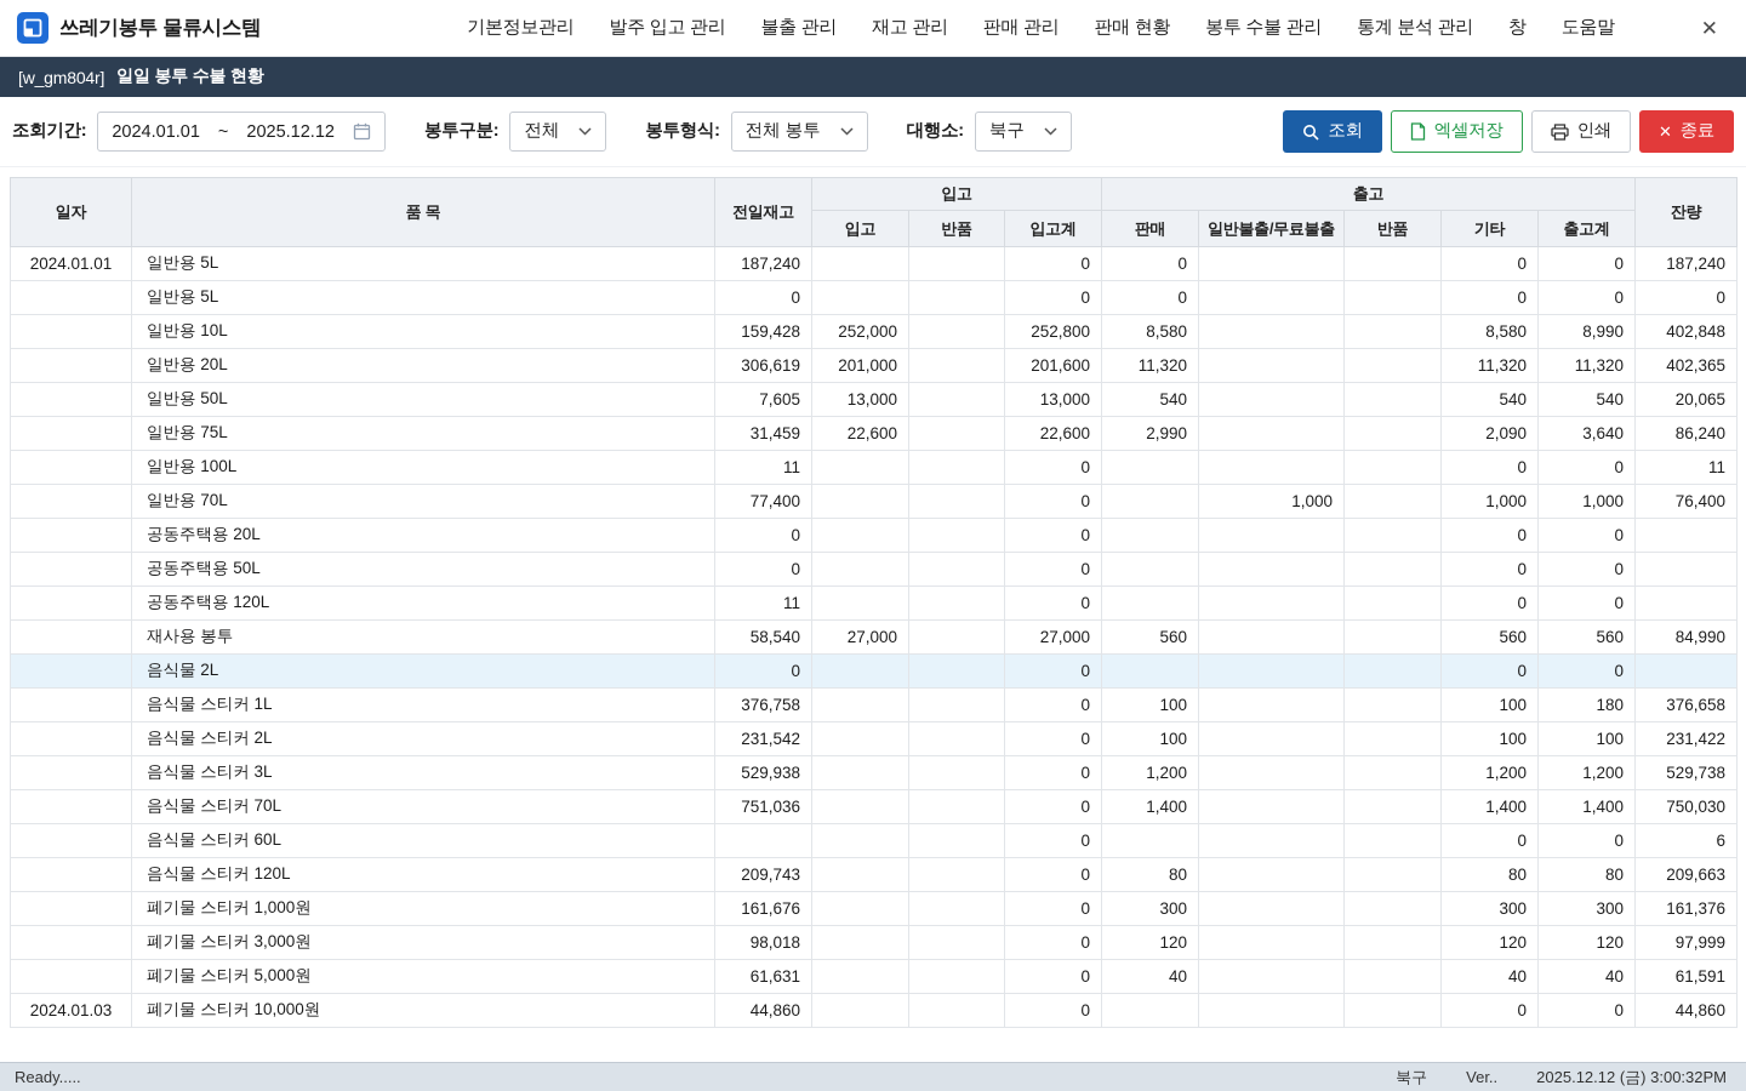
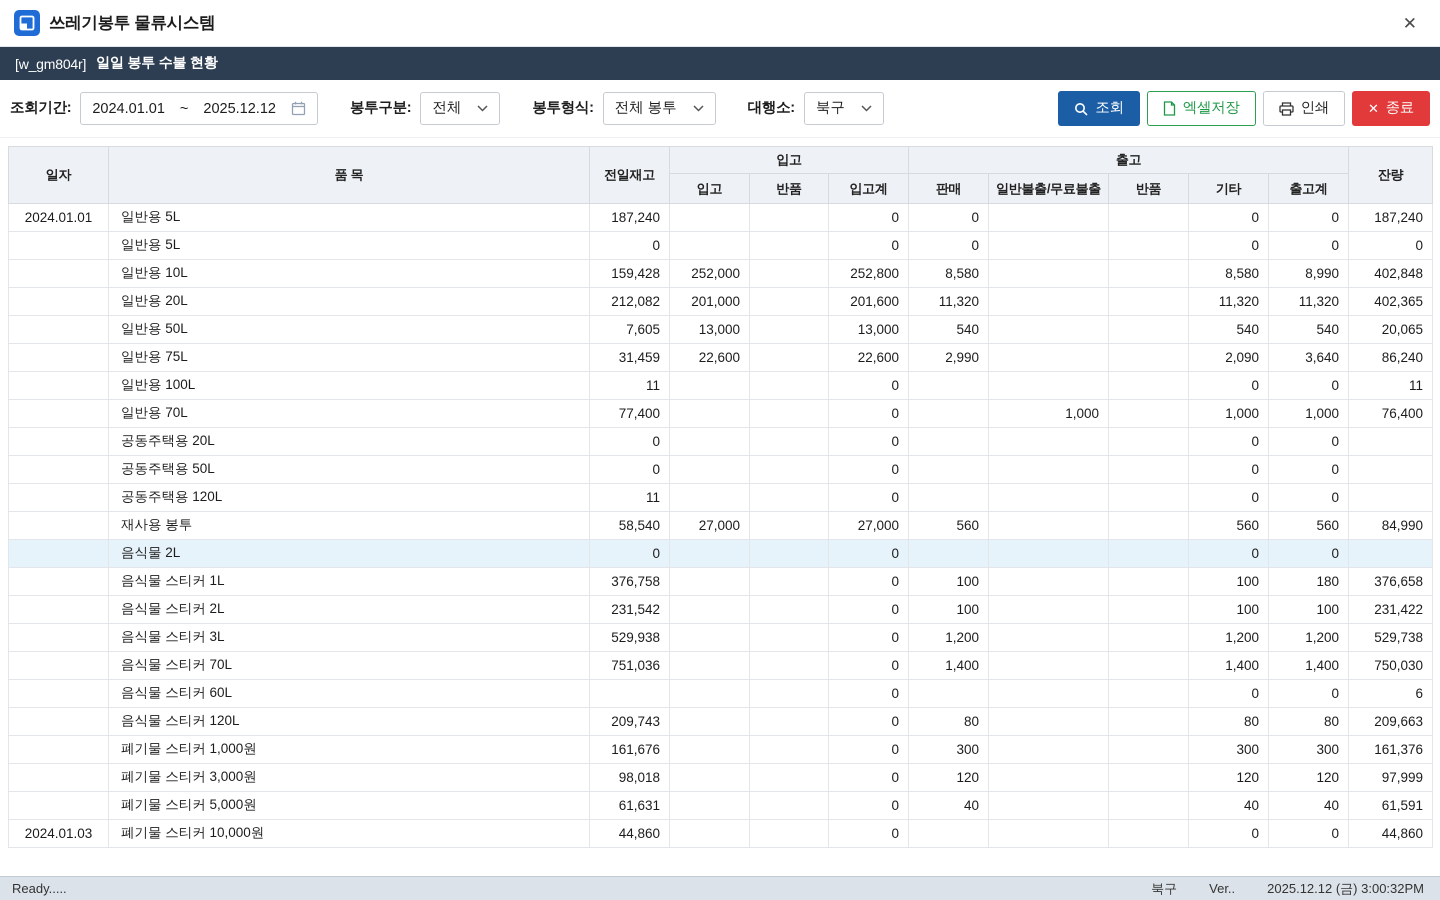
  쓰레기봉투 물류시스템
- 기본정보관리
- 발주 입고 관리
- 불출 관리
- 재고 관리
- 판매 관리
- 판매 현황
- 봉투 수불 관리
- 통계 분석 관리
- 창
- 도움말
  ✕
  [w_gm804r]
  일일 봉투 수불 현황
  조회기간:
  2024.01.01
  ~
  2025.12.12
  봉투구분:
  전체
  봉투형식:
  전체 봉투
  대행소:
  북구
  조회
  엑셀저장
  인쇄
  ✕
  종료
  일자	품 목	전일재고	입고	출고	잔량
  입고	반품	입고계	판매	일반불출/무료불출	반품	기타	출고계
  2024.01.01	일반용 5L	187,240			0	0			0	0	187,240
  	일반용 5L	0			0	0			0	0	0
  	일반용 10L	159,428	252,000		252,800	8,580			8,580	8,990	402,848
- 	일반용 20L	306,619	201,000		201,600	11,320			11,320	11,320	402,365
+ 	일반용 20L	212,082	201,000		201,600	11,320			11,320	11,320	402,365
  	일반용 50L	7,605	13,000		13,000	540			540	540	20,065
  	일반용 75L	31,459	22,600		22,600	2,990			2,090	3,640	86,240
  	일반용 100L	11			0				0	0	11
  	일반용 70L	77,400			0		1,000		1,000	1,000	76,400
  	공동주택용 20L	0			0				0	0
  	공동주택용 50L	0			0				0	0
  	공동주택용 120L	11			0				0	0
  	재사용 봉투	58,540	27,000		27,000	560			560	560	84,990
  	음식물 2L	0			0				0	0
  	음식물 스티커 1L	376,758			0	100			100	180	376,658
  	음식물 스티커 2L	231,542			0	100			100	100	231,422
  	음식물 스티커 3L	529,938			0	1,200			1,200	1,200	529,738
  	음식물 스티커 70L	751,036			0	1,400			1,400	1,400	750,030
  	음식물 스티커 60L				0				0	0	6
  	음식물 스티커 120L	209,743			0	80			80	80	209,663
  	폐기물 스티커 1,000원	161,676			0	300			300	300	161,376
  	폐기물 스티커 3,000원	98,018			0	120			120	120	97,999
  	폐기물 스티커 5,000원	61,631			0	40			40	40	61,591
  2024.01.03	폐기물 스티커 10,000원	44,860			0				0	0	44,860
  Ready.....
  북구
  Ver..
  2025.12.12 (금) 3:00:32PM
